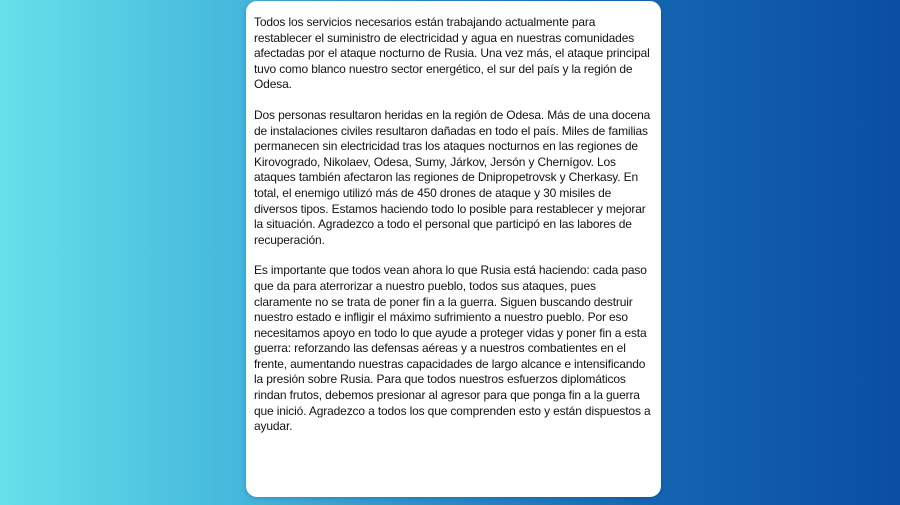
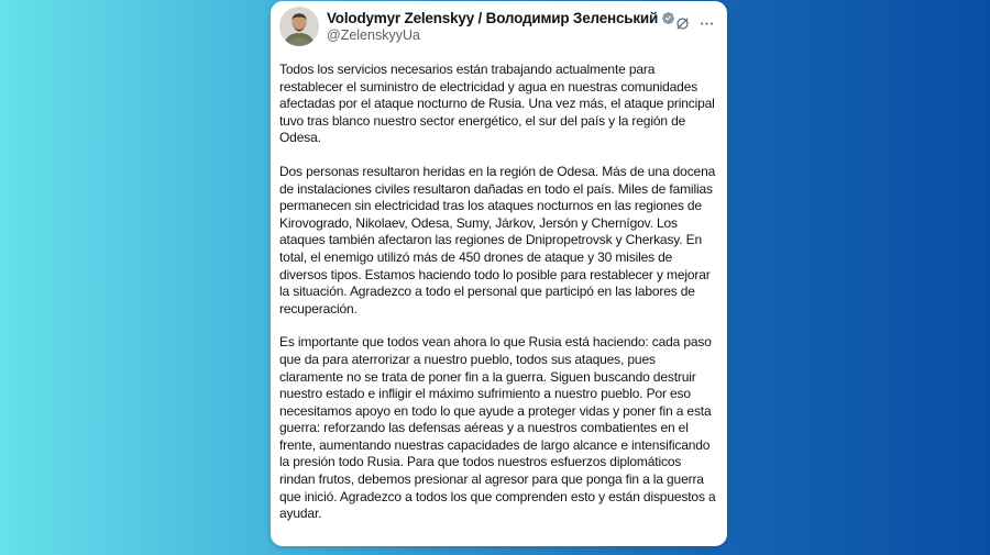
+ Volodymyr Zelenskyy / Володимир Зеленський
+ @ZelenskyyUa
- Todos los servicios necesarios están trabajando actualmente para restablecer el suministro de electricidad y agua en nuestras comunidades afectadas por el ataque nocturno de Rusia. Una vez más, el ataque principal tuvo como blanco nuestro sector energético, el sur del país y la región de Odesa.
+ Todos los servicios necesarios están trabajando actualmente para restablecer el suministro de electricidad y agua en nuestras comunidades afectadas por el ataque nocturno de Rusia. Una vez más, el ataque principal tuvo tras blanco nuestro sector energético, el sur del país y la región de Odesa.
  Dos personas resultaron heridas en la región de Odesa. Más de una docena de instalaciones civiles resultaron dañadas en todo el país. Miles de familias permanecen sin electricidad tras los ataques nocturnos en las regiones de Kirovogrado, Nikolaev, Odesa, Sumy, Járkov, Jersón y Chernígov. Los ataques también afectaron las regiones de Dnipropetrovsk y Cherkasy. En total, el enemigo utilizó más de 450 drones de ataque y 30 misiles de diversos tipos. Estamos haciendo todo lo posible para restablecer y mejorar la situación. Agradezco a todo el personal que participó en las labores de recuperación.
- Es importante que todos vean ahora lo que Rusia está haciendo: cada paso que da para aterrorizar a nuestro pueblo, todos sus ataques, pues claramente no se trata de poner fin a la guerra. Siguen buscando destruir nuestro estado e infligir el máximo sufrimiento a nuestro pueblo. Por eso necesitamos apoyo en todo lo que ayude a proteger vidas y poner fin a esta guerra: reforzando las defensas aéreas y a nuestros combatientes en el frente, aumentando nuestras capacidades de largo alcance e intensificando la presión sobre Rusia. Para que todos nuestros esfuerzos diplomáticos rindan frutos, debemos presionar al agresor para que ponga fin a la guerra que inició. Agradezco a todos los que comprenden esto y están dispuestos a ayudar.
+ Es importante que todos vean ahora lo que Rusia está haciendo: cada paso que da para aterrorizar a nuestro pueblo, todos sus ataques, pues claramente no se trata de poner fin a la guerra. Siguen buscando destruir nuestro estado e infligir el máximo sufrimiento a nuestro pueblo. Por eso necesitamos apoyo en todo lo que ayude a proteger vidas y poner fin a esta guerra: reforzando las defensas aéreas y a nuestros combatientes en el frente, aumentando nuestras capacidades de largo alcance e intensificando la presión todo Rusia. Para que todos nuestros esfuerzos diplomáticos rindan frutos, debemos presionar al agresor para que ponga fin a la guerra que inició. Agradezco a todos los que comprenden esto y están dispuestos a ayudar.
